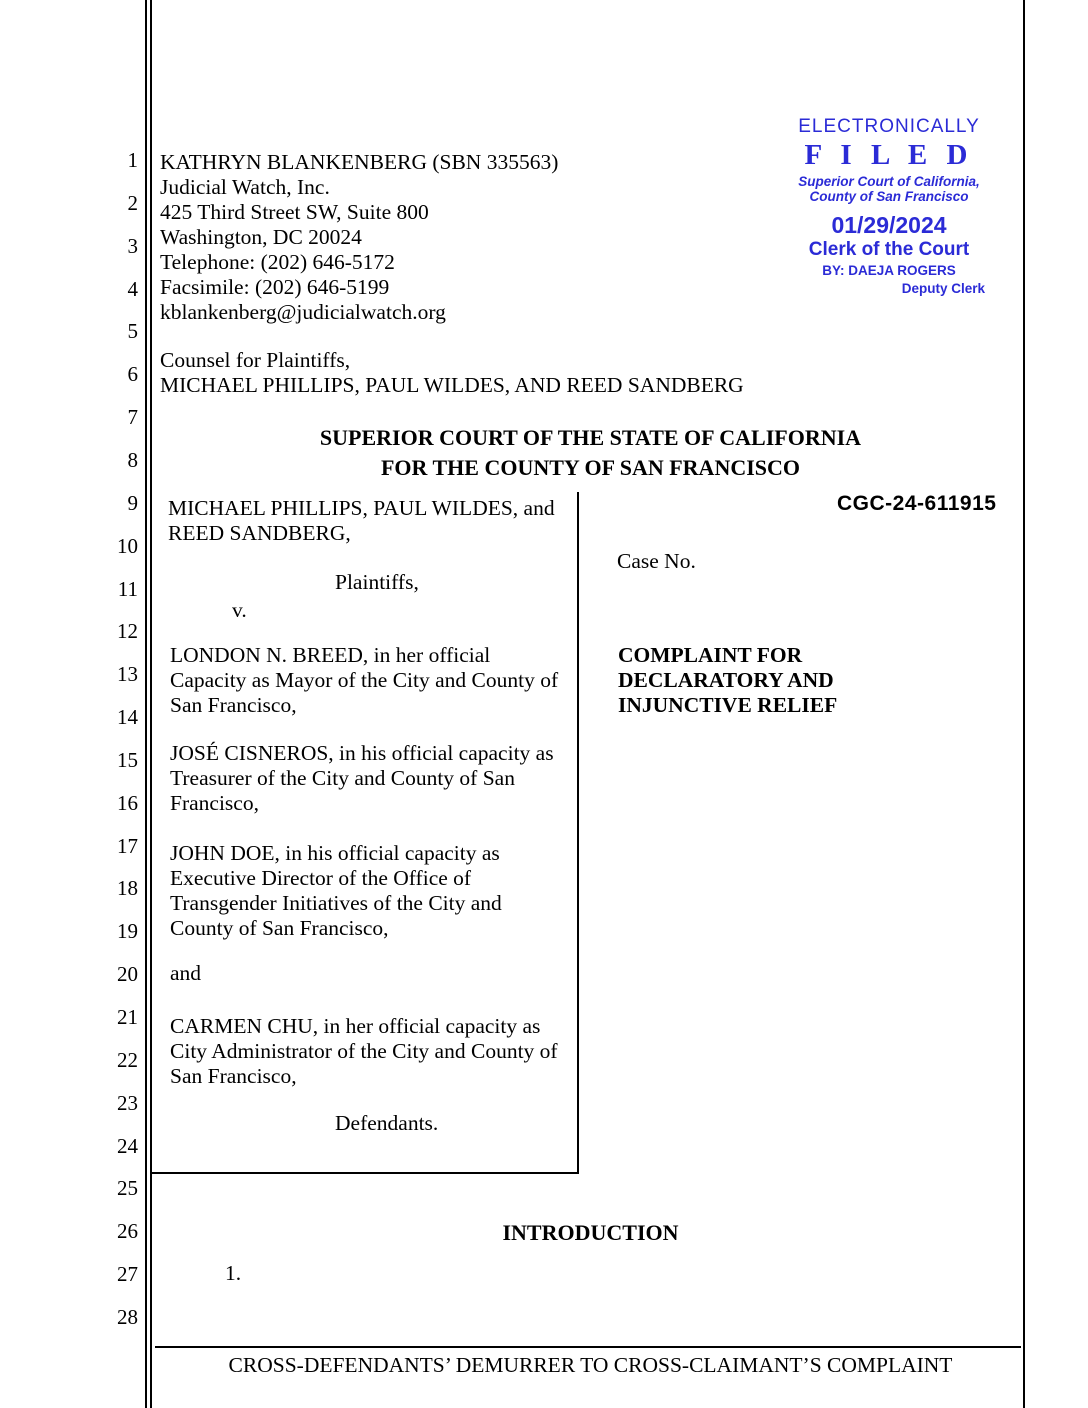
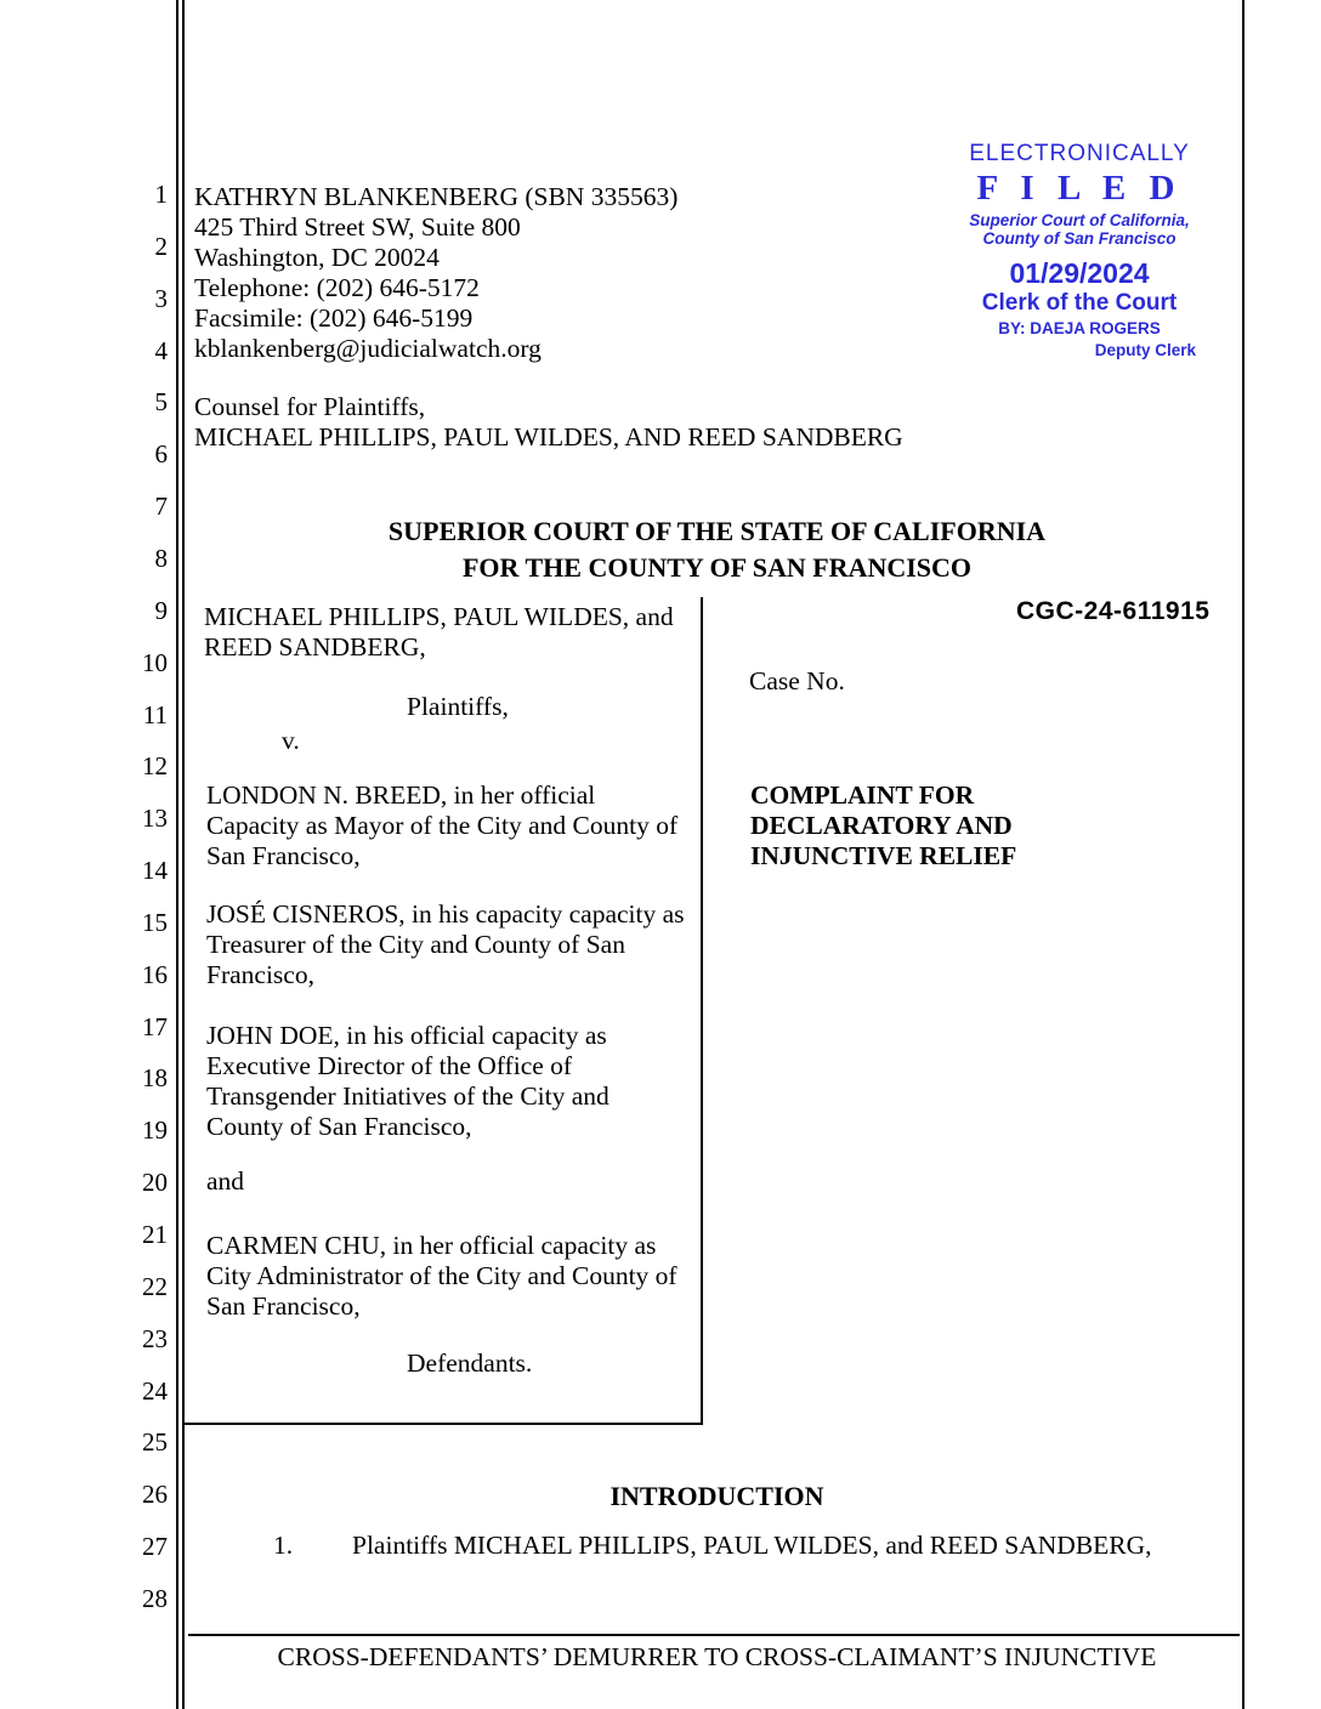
  1
  2
  3
  4
  5
  6
  7
  8
  9
  10
  11
  12
  13
  14
  15
  16
  17
  18
  19
  20
  21
  22
  23
  24
  25
  26
  27
  28
  ELECTRONICALLY
  F I L E D
  Superior Court of California,
  County of San Francisco
  01/29/2024
  Clerk of the Court
  BY: DAEJA ROGERS
  Deputy Clerk
  KATHRYN BLANKENBERG (SBN 335563)
- Judicial Watch, Inc.
  425 Third Street SW, Suite 800
  Washington, DC 20024
  Telephone: (202) 646-5172
  Facsimile: (202) 646-5199
  kblankenberg@judicialwatch.org
  Counsel for Plaintiffs,
  MICHAEL PHILLIPS, PAUL WILDES, AND REED SANDBERG
  SUPERIOR COURT OF THE STATE OF CALIFORNIA
  FOR THE COUNTY OF SAN FRANCISCO
  MICHAEL PHILLIPS, PAUL WILDES, and
  REED SANDBERG,
  Plaintiffs,
  v.
  LONDON N. BREED, in her official
  Capacity as Mayor of the City and County of
  San Francisco,
- JOSÉ CISNEROS, in his official capacity as
+ JOSÉ CISNEROS, in his capacity capacity as
  Treasurer of the City and County of San
  Francisco,
  JOHN DOE, in his official capacity as
  Executive Director of the Office of
  Transgender Initiatives of the City and
  County of San Francisco,
  and
  CARMEN CHU, in her official capacity as
  City Administrator of the City and County of
  San Francisco,
  Defendants.
  CGC-24-611915
  Case No.
  COMPLAINT FOR
  DECLARATORY AND
  INJUNCTIVE RELIEF
  INTRODUCTION
  1.
+ Plaintiffs MICHAEL PHILLIPS, PAUL WILDES, and REED SANDBERG,
- CROSS-DEFENDANTS’ DEMURRER TO CROSS-CLAIMANT’S COMPLAINT
+ CROSS-DEFENDANTS’ DEMURRER TO CROSS-CLAIMANT’S INJUNCTIVE
